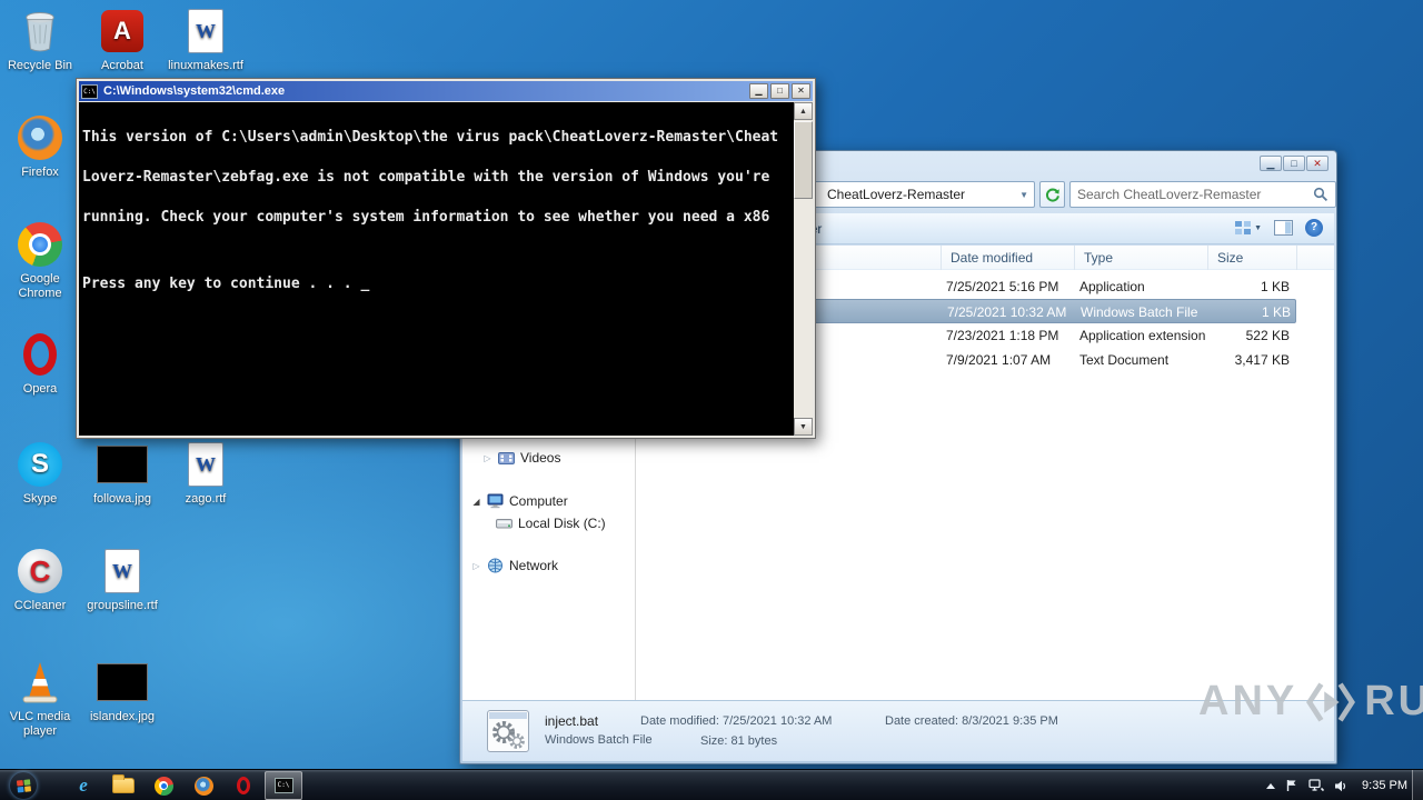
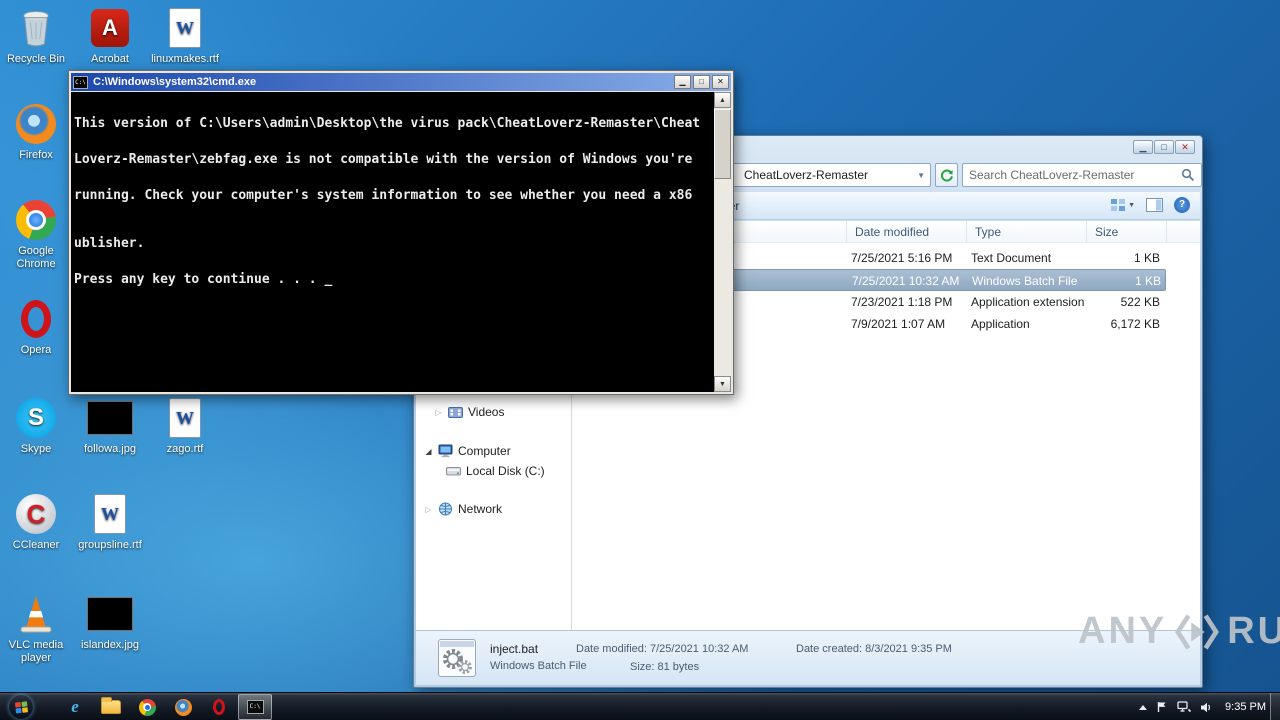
  Recycle Bin
  A
  Acrobat
  W
  linuxmakes.rtf
  Firefox
  Google Chrome
  Opera
  S
  Skype
  followa.jpg
  W
  zago.rtf
  C
  CCleaner
  W
  groupsline.rtf
  VLC media player
  islandex.jpg
  ▁
  □
  ✕
  CheatLoverz-Remaster
  ▼
  Search CheatLoverz-Remaster
  ?
  ▷
  Videos
  ◢
  Computer
  Local Disk (C:)
  ▷
  Network
  Date modified
  Type
  Size
  7/25/2021 5:16 PM
- Application
+ Text Document
  1 KB
  7/25/2021 10:32 AM
  Windows Batch File
  1 KB
  7/23/2021 1:18 PM
  Application extension
  522 KB
  7/9/2021 1:07 AM
- Text Document
+ Application
- 3,417 KB
+ 6,172 KB
  inject.bat
  Windows Batch File
  Date modified: 7/25/2021 10:32 AM
  Size: 81 bytes
  Date created: 8/3/2021 9:35 PM
  C:\Windows\system32\cmd.exe
  ▁
  □
  ✕
  This version of C:\Users\admin\Desktop\the virus pack\CheatLoverz-Remaster\Cheat
  Loverz-Remaster\zebfag.exe is not compatible with the version of Windows you're
  running. Check your computer's system information to see whether you need a x86
+ ublisher.
  Press any key to continue . . . _
  ANY
  e
  9:35 PM
